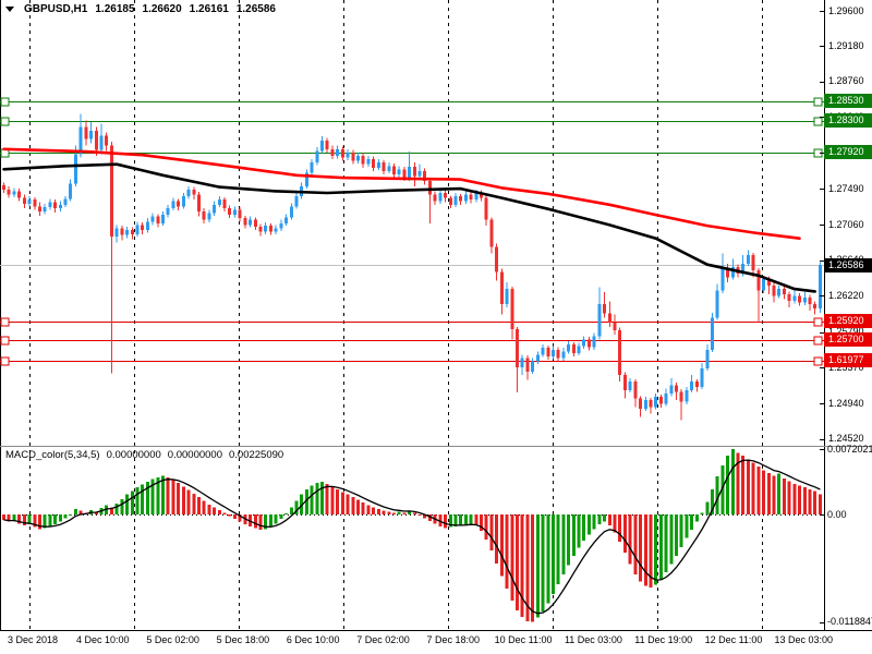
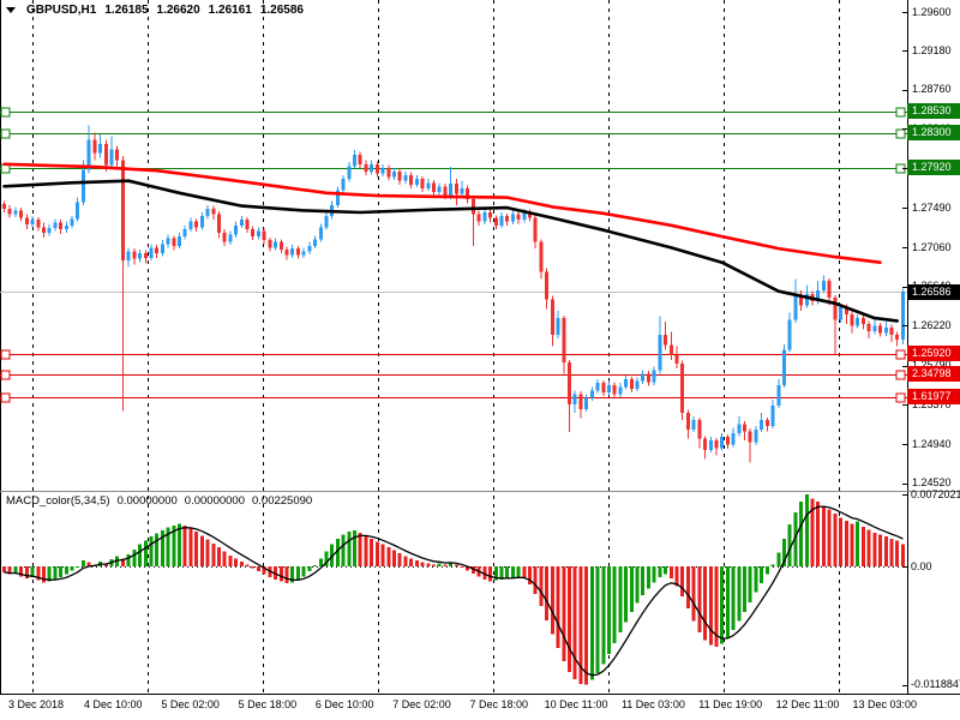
  GBPUSD,H1
  1.26185
  1.26620
  1.26161
  1.26586
  MACD_color(5,34,5)
  0.00000000
  0.00000000
  0.00225090
  1.29600
  1.29180
  1.28760
  1.27490
  1.27060
  1.26220
  1.24940
  1.24520
  1.28530
  1.28300
  1.27920
  1.25920
- 1.25700
+ 2.34798
  1.61977
  1.26586
  3 Dec 2018
  4 Dec 10:00
  5 Dec 02:00
  5 Dec 18:00
  6 Dec 10:00
  7 Dec 02:00
  7 Dec 18:00
  10 Dec 11:00
  11 Dec 03:00
  11 Dec 19:00
  12 Dec 11:00
  13 Dec 03:00
  0.0072021
  0.00
  -0.011884
